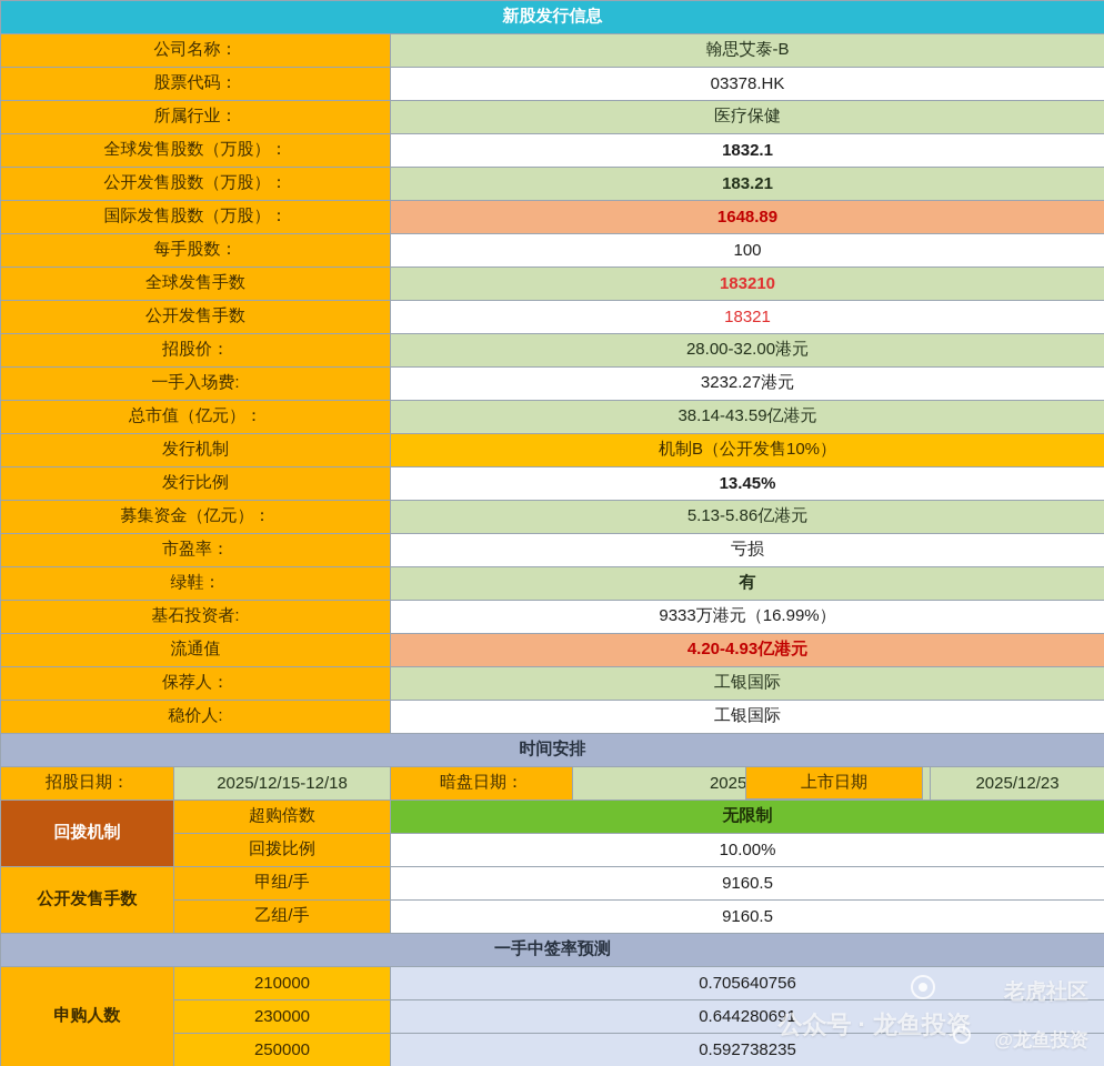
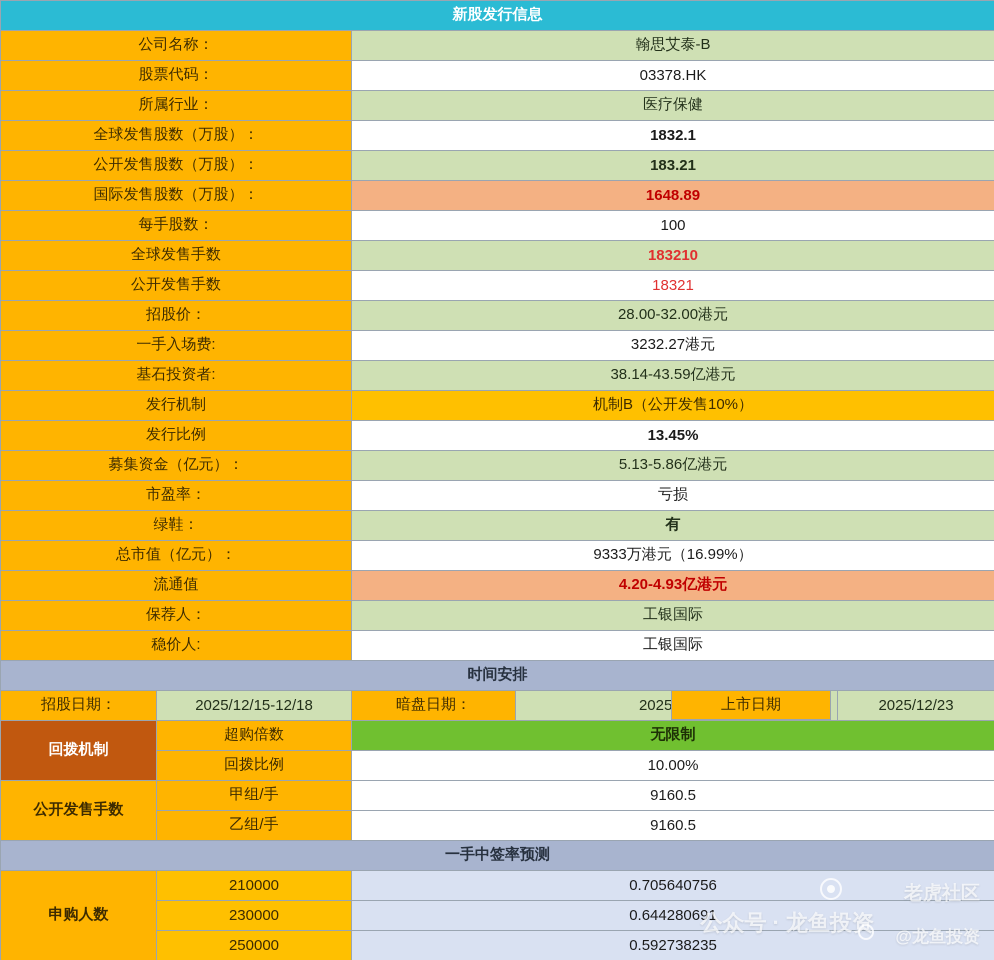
  新股发行信息
  公司名称：	翰思艾泰-B
  股票代码：	03378.HK
  所属行业：	医疗保健
  全球发售股数（万股）：	1832.1
  公开发售股数（万股）：	183.21
  国际发售股数（万股）：	1648.89
  每手股数：	100
  全球发售手数	183210
  公开发售手数	18321
  招股价：	28.00-32.00港元
  一手入场费:	3232.27港元
- 总市值（亿元）：	38.14-43.59亿港元
+ 基石投资者:	38.14-43.59亿港元
  发行机制	机制B（公开发售10%）
  发行比例	13.45%
  募集资金（亿元）：	5.13-5.86亿港元
  市盈率：	亏损
  绿鞋：	有
- 基石投资者:	9333万港元（16.99%）
+ 总市值（亿元）：	9333万港元（16.99%）
  流通值	4.20-4.93亿港元
  保荐人：	工银国际
  稳价人:	工银国际
  时间安排
  招股日期：	2025/12/15-12/18	暗盘日期：	2025	2025/12/23
  回拨机制	超购倍数	无限制
  回拨比例	10.00%
  公开发售手数	甲组/手	9160.5
  乙组/手	9160.5
  一手中签率预测
  申购人数	210000	0.705640756
  230000	0.644280691
  250000	0.592738235
  上市日期
  老虎社区
  公众号 · 龙鱼投资
  @龙鱼投资
